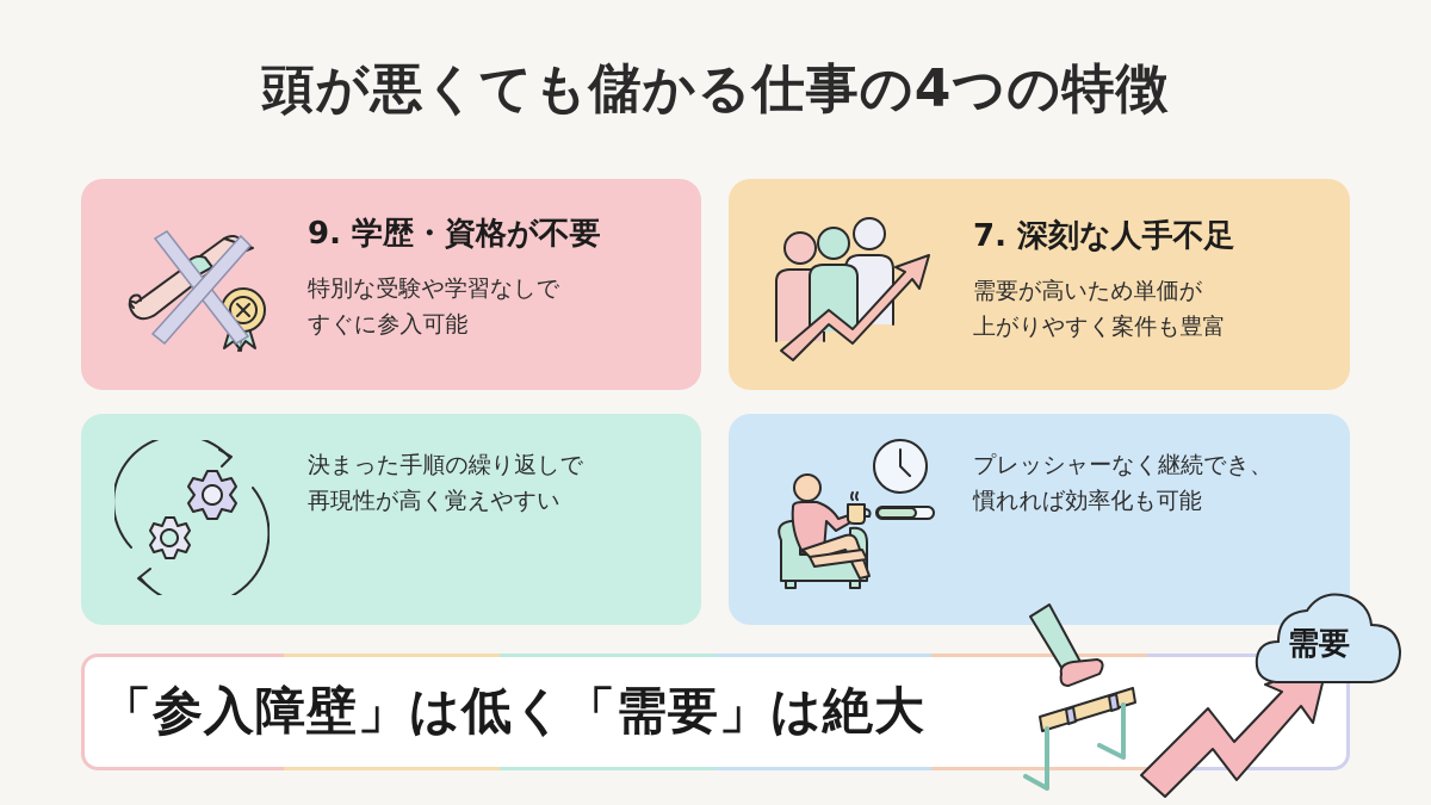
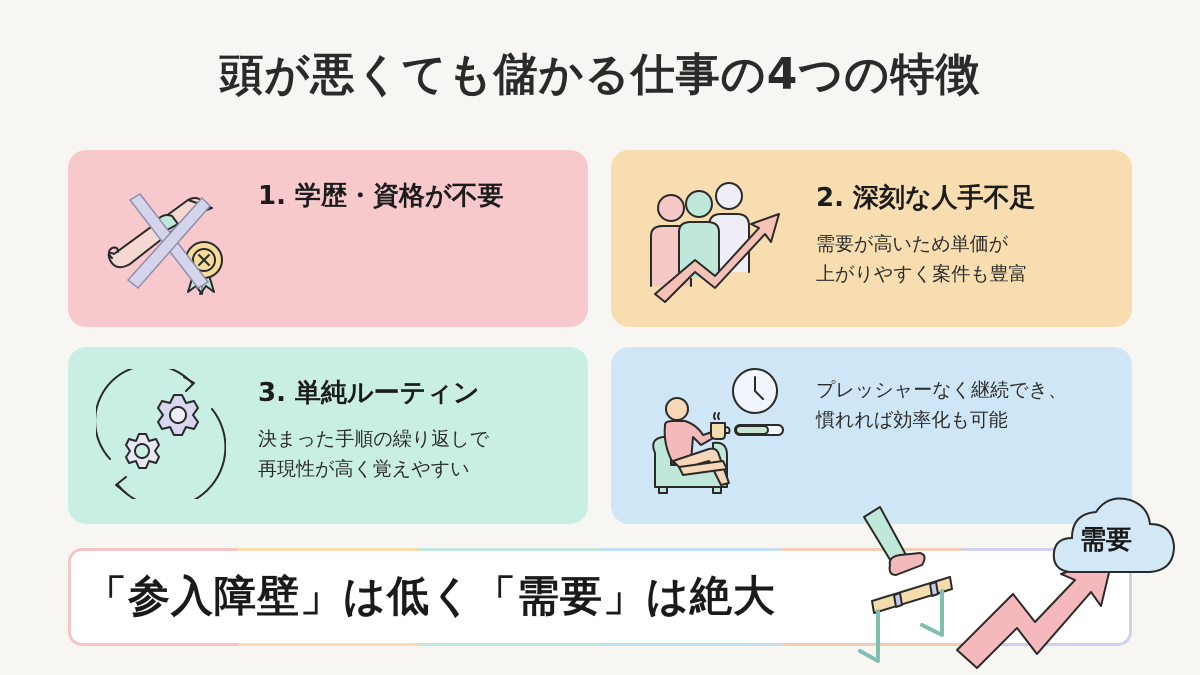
  頭が悪くても儲かる仕事の4つの特徴
- 9. 学歴・資格が不要
+ 1. 学歴・資格が不要
- 特別な受験や学習なしで
- すぐに参入可能
- 7. 深刻な人手不足
+ 2. 深刻な人手不足
  需要が高いため単価が
  上がりやすく案件も豊富
+ 3. 単純ルーティン
  決まった手順の繰り返しで
  再現性が高く覚えやすい
  プレッシャーなく継続でき、
  慣れれば効率化も可能
  「参入障壁」は低く「需要」は絶大
  需要
